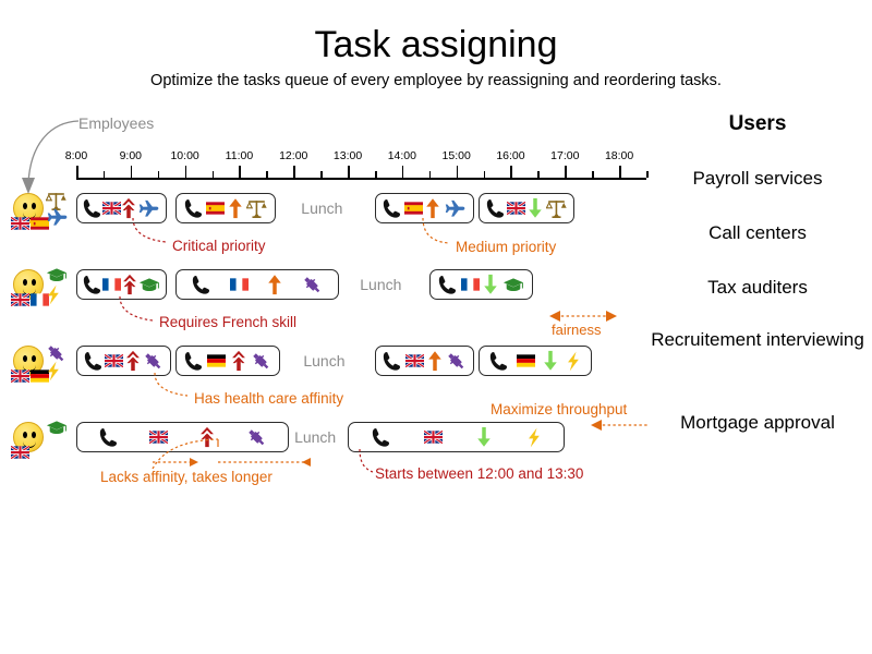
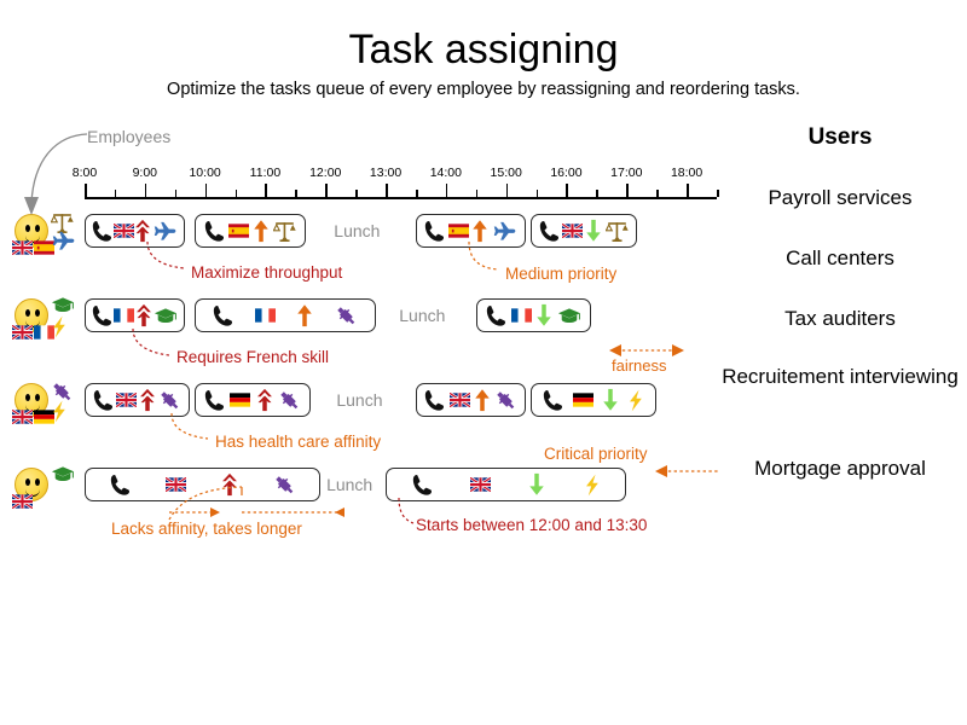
  Task assigning
  Optimize the tasks queue of every employee by reassigning and reordering tasks.
  Employees
  Users
  Payroll services
  Call centers
  Tax auditers
  Recruitement interviewing
  Mortgage approval
  8:00
  9:00
  10:00
  11:00
  12:00
  13:00
  14:00
  15:00
  16:00
  17:00
  18:00
  Lunch
  Lunch
  Lunch
  Lunch
- Critical priority
+ Maximize throughput
  Medium priority
  Requires French skill
  fairness
  Has health care affinity
- Maximize throughput
+ Critical priority
  Lacks affinity, takes longer
  Starts between 12:00 and 13:30
